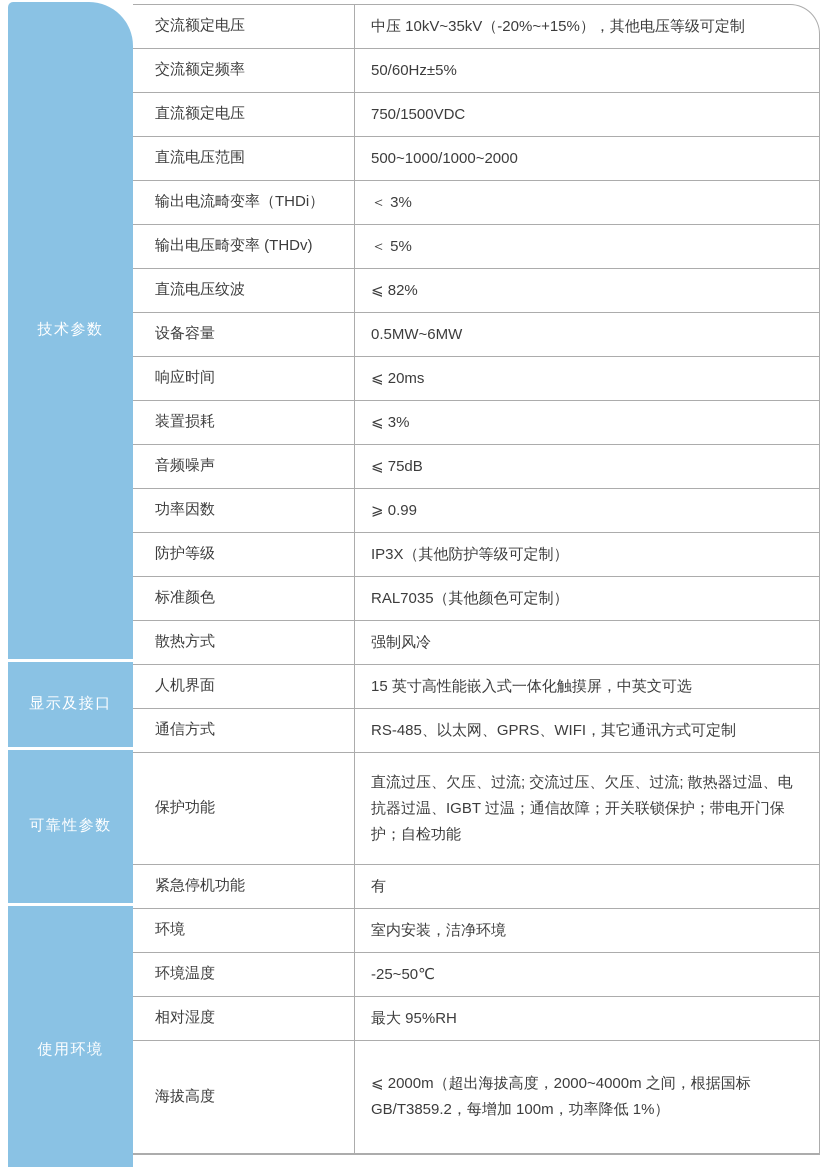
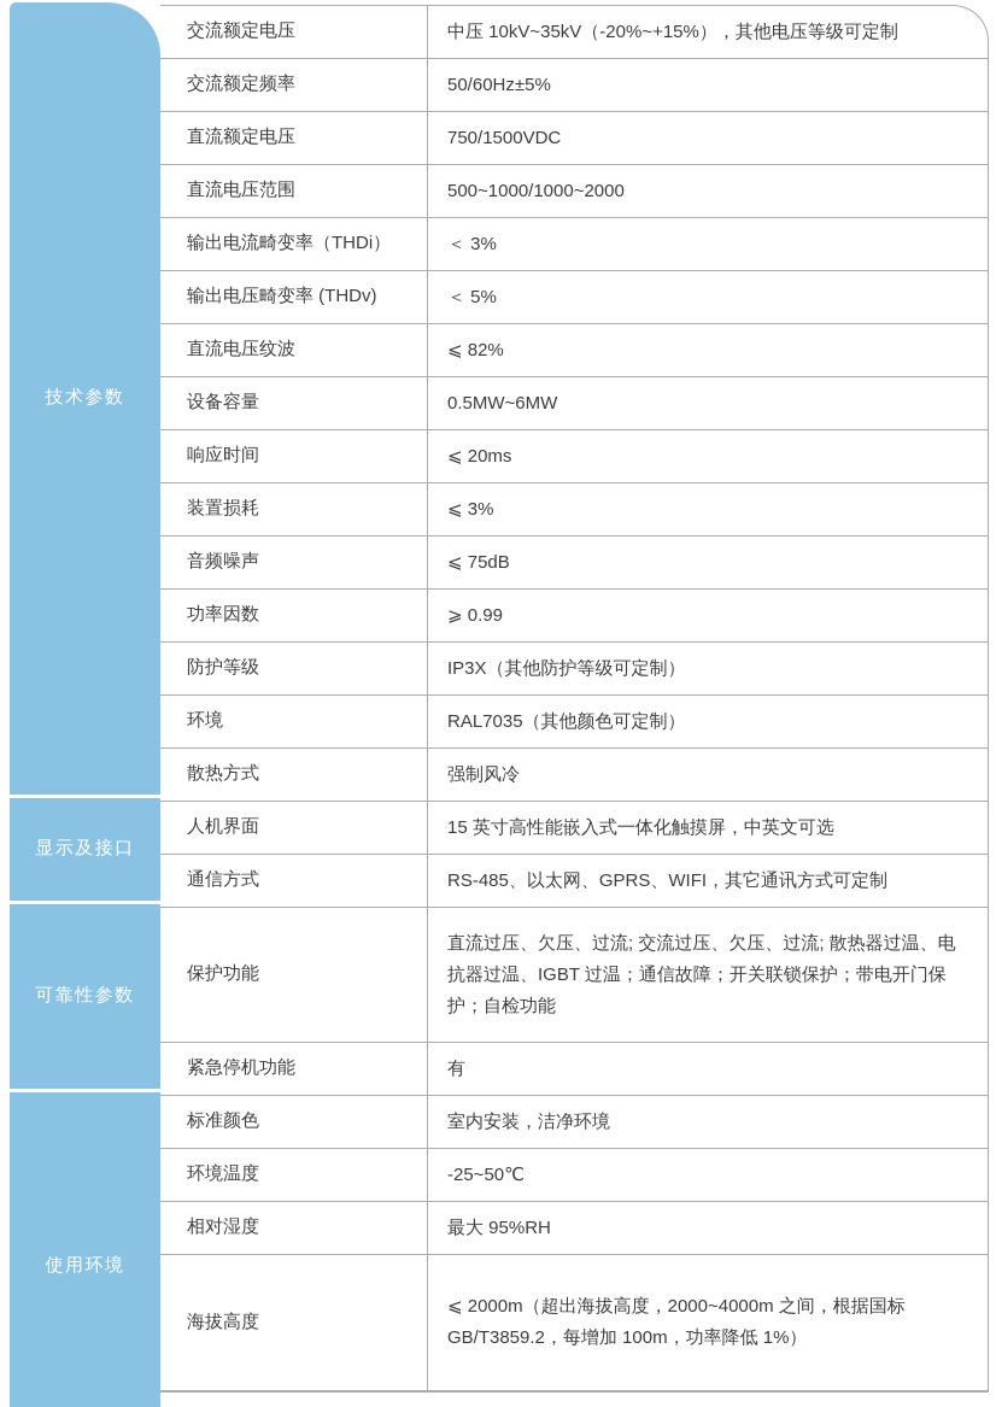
  技术参数
  显示及接口
  可靠性参数
  使用环境
  交流额定电压
  中压 10kV~35kV（-20%~+15%），其他电压等级可定制
  交流额定频率
  50/60Hz±5%
  直流额定电压
  750/1500VDC
  直流电压范围
  500~1000/1000~2000
  输出电流畸变率（THDi）
  ＜ 3%
  输出电压畸变率 (THDv)
  ＜ 5%
  直流电压纹波
  ⩽ 82%
  设备容量
  0.5MW~6MW
  响应时间
  ⩽ 20ms
  装置损耗
  ⩽ 3%
  音频噪声
  ⩽ 75dB
  功率因数
  ⩾ 0.99
  防护等级
  IP3X（其他防护等级可定制）
- 标准颜色
+ 环境
  RAL7035（其他颜色可定制）
  散热方式
  强制风冷
  人机界面
  15 英寸高性能嵌入式一体化触摸屏，中英文可选
  通信方式
  RS-485、以太网、GPRS、WIFI，其它通讯方式可定制
  保护功能
  直流过压、欠压、过流; 交流过压、欠压、过流; 散热器过温、电抗器过温、IGBT 过温；通信故障；开关联锁保护；带电开门保护；自检功能
  紧急停机功能
  有
- 环境
+ 标准颜色
  室内安装，洁净环境
  环境温度
  -25~50℃
  相对湿度
  最大 95%RH
  海拔高度
  ⩽ 2000m（超出海拔高度，2000~4000m 之间，根据国标 GB/T3859.2，每增加 100m，功率降低 1%）
